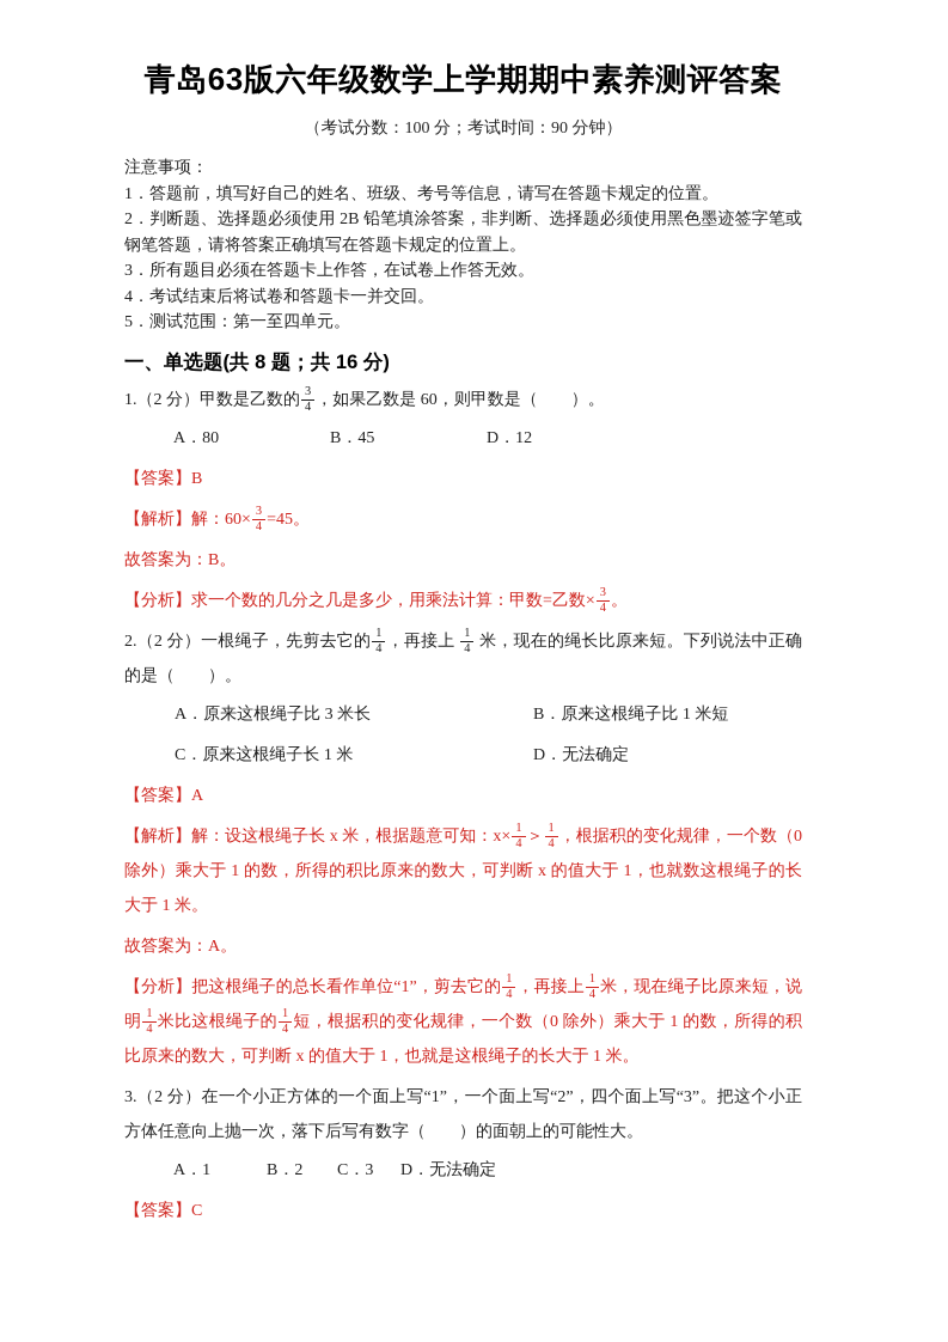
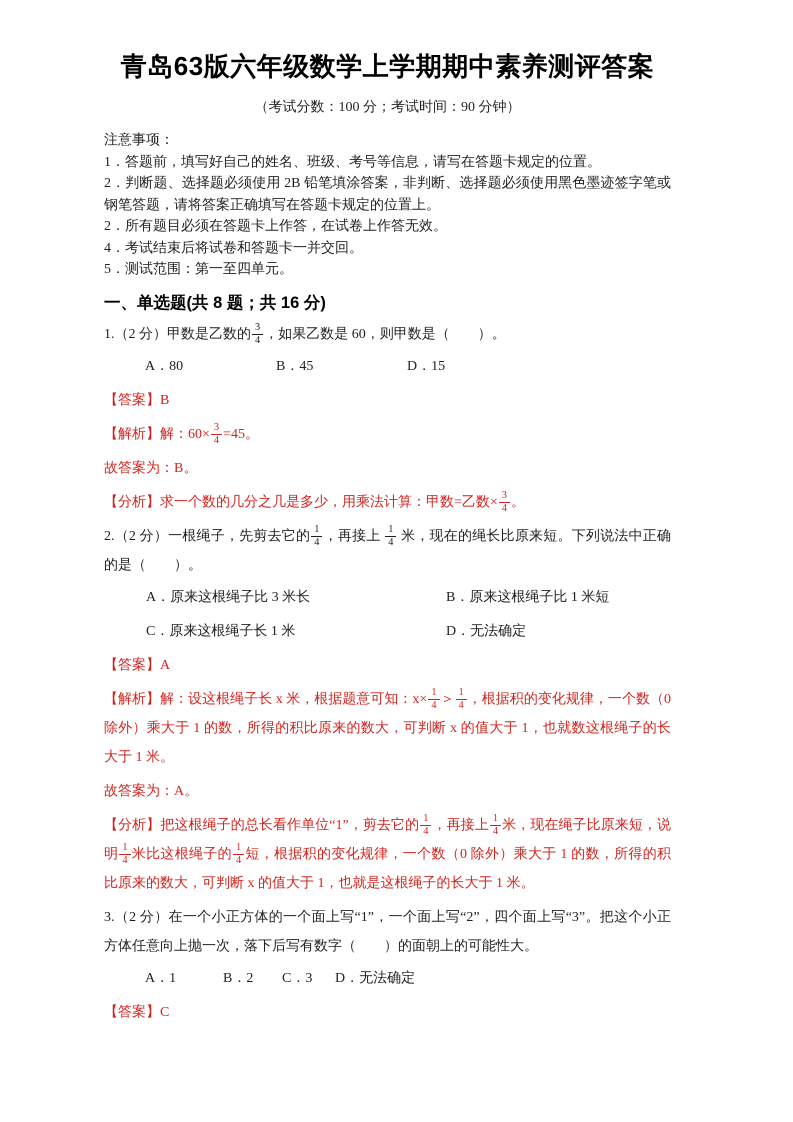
  青岛63版六年级数学上学期期中素养测评答案
  （考试分数：100 分；考试时间：90 分钟）
  注意事项：
  1．答题前，填写好自己的姓名、班级、考号等信息，请写在答题卡规定的位置。
  2．判断题、选择题必须使用 2B 铅笔填涂答案，非判断、选择题必须使用黑色墨迹签字笔或钢笔答题，请将答案正确填写在答题卡规定的位置上。
- 3．所有题目必须在答题卡上作答，在试卷上作答无效。
+ 2．所有题目必须在答题卡上作答，在试卷上作答无效。
  4．考试结束后将试卷和答题卡一并交回。
  5．测试范围：第一至四单元。
  一、单选题(共 8 题；共 16 分)
  1.（2 分）甲数是乙数的
  3
  4
  ，如果乙数是 60，则甲数是（ ）。
  A．80
  B．45
- D．12
+ D．15
  【答案】B
  【解析】解：60×
  3
  4
  =45。
  故答案为：B。
  【分析】求一个数的几分之几是多少，用乘法计算：甲数=乙数×
  3
  4
  。
  2.（2 分）一根绳子，先剪去它的
  1
  4
  ，再接上
  1
  4
  米，现在的绳长比原来短。下列说法中正确的是（ ）。
  A．原来这根绳子比 3 米长
  B．原来这根绳子比 1 米短
  C．原来这根绳子长 1 米
  D．无法确定
  【答案】A
  【解析】解：设这根绳子长 x 米，根据题意可知：x×
  1
  4
  ＞
  1
  4
  ，根据积的变化规律，一个数（0 除外）乘大于 1 的数，所得的积比原来的数大，可判断 x 的值大于 1，也就数这根绳子的长大于 1 米。
  故答案为：A。
  【分析】把这根绳子的总长看作单位“1”，剪去它的
  1
  4
  ，再接上
  1
  4
  米，现在绳子比原来短，说明
  1
  4
  米比这根绳子的
  1
  4
  短，根据积的变化规律，一个数（0 除外）乘大于 1 的数，所得的积比原来的数大，可判断 x 的值大于 1，也就是这根绳子的长大于 1 米。
  3.（2 分）在一个小正方体的一个面上写“1”，一个面上写“2”，四个面上写“3”。把这个小正方体任意向上抛一次，落下后写有数字（ ）的面朝上的可能性大。
  A．1
  B．2
  C．3
  D．无法确定
  【答案】C
